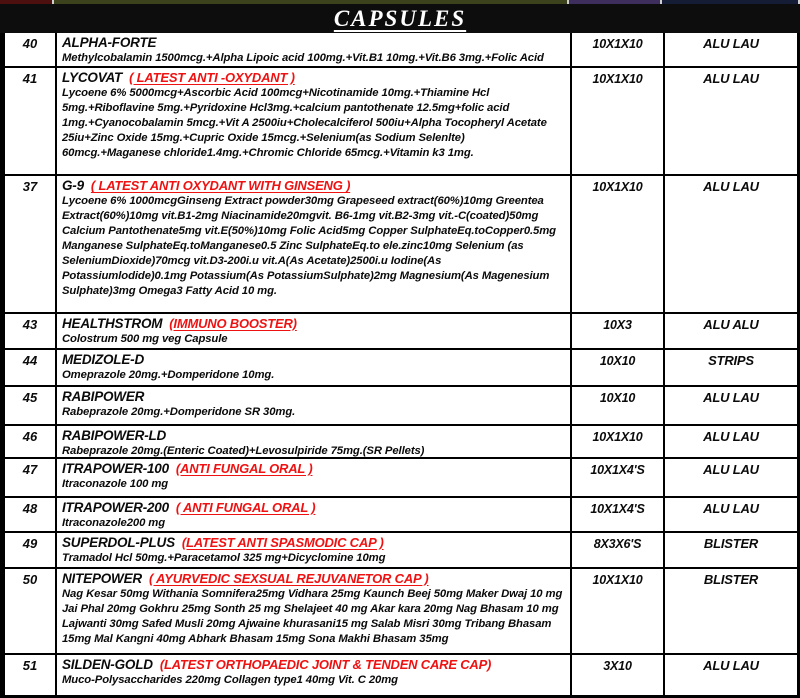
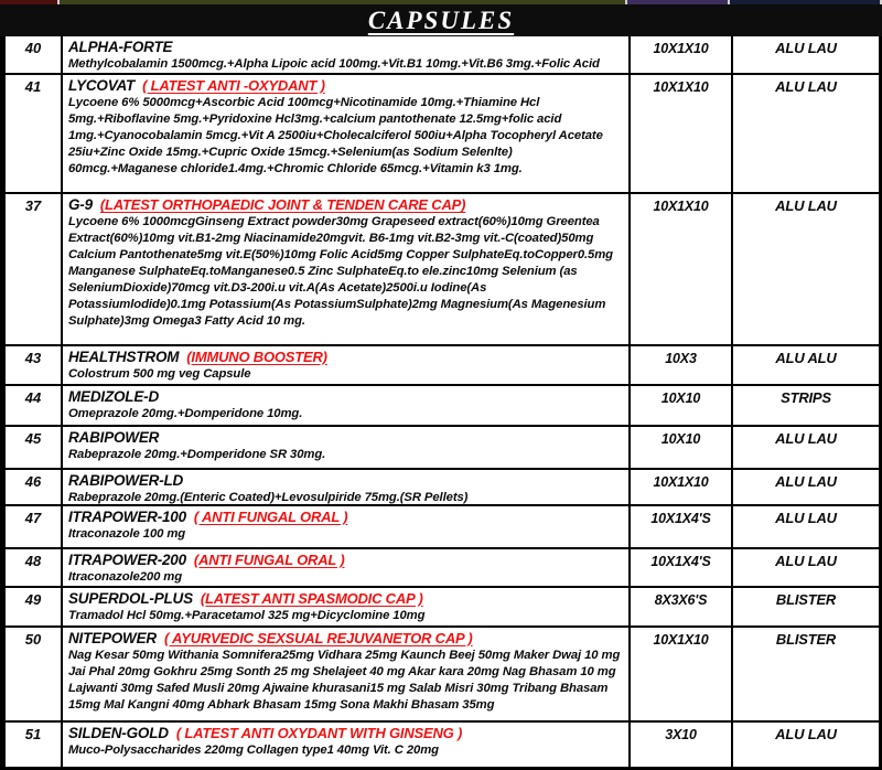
  CAPSULES
  40
  ALPHA-FORTE
  Methylcobalamin 1500mcg.+Alpha Lipoic acid 100mg.+Vit.B1 10mg.+Vit.B6 3mg.+Folic Acid
  10X1X10
  ALU LAU
  41
  LYCOVAT ( LATEST ANTI -OXYDANT )
  Lycoene 6% 5000mcg+Ascorbic Acid 100mcg+Nicotinamide 10mg.+Thiamine Hcl 5mg.+Riboflavine 5mg.+Pyridoxine Hcl3mg.+calcium pantothenate 12.5mg+folic acid 1mg.+Cyanocobalamin 5mcg.+Vit A 2500iu+Cholecalciferol 500iu+Alpha Tocopheryl Acetate 25iu+Zinc Oxide 15mg.+Cupric Oxide 15mcg.+Selenium(as Sodium Selenlte) 60mcg.+Maganese chloride1.4mg.+Chromic Chloride 65mcg.+Vitamin k3 1mg.
  10X1X10
  ALU LAU
  37
- G-9 ( LATEST ANTI OXYDANT WITH GINSENG )
+ G-9 (LATEST ORTHOPAEDIC JOINT & TENDEN CARE CAP)
  Lycoene 6% 1000mcgGinseng Extract powder30mg Grapeseed extract(60%)10mg Greentea Extract(60%)10mg vit.B1-2mg Niacinamide20mgvit. B6-1mg vit.B2-3mg vit.-C(coated)50mg Calcium Pantothenate5mg vit.E(50%)10mg Folic Acid5mg Copper SulphateEq.toCopper0.5mg Manganese SulphateEq.toManganese0.5 Zinc SulphateEq.to ele.zinc10mg Selenium (as SeleniumDioxide)70mcg vit.D3-200i.u vit.A(As Acetate)2500i.u Iodine(As Potassiumlodide)0.1mg Potassium(As PotassiumSulphate)2mg Magnesium(As Magenesium Sulphate)3mg Omega3 Fatty Acid 10 mg.
  10X1X10
  ALU LAU
  43
  HEALTHSTROM (IMMUNO BOOSTER)
  Colostrum 500 mg veg Capsule
  10X3
  ALU ALU
  44
  MEDIZOLE-D
  Omeprazole 20mg.+Domperidone 10mg.
  10X10
  STRIPS
  45
  RABIPOWER
  Rabeprazole 20mg.+Domperidone SR 30mg.
  10X10
  ALU LAU
  46
  RABIPOWER-LD
  Rabeprazole 20mg.(Enteric Coated)+Levosulpiride 75mg.(SR Pellets)
  10X1X10
  ALU LAU
  47
- ITRAPOWER-100 (ANTI FUNGAL ORAL )
+ ITRAPOWER-100 ( ANTI FUNGAL ORAL )
  Itraconazole 100 mg
  10X1X4'S
  ALU LAU
  48
- ITRAPOWER-200 ( ANTI FUNGAL ORAL )
+ ITRAPOWER-200 (ANTI FUNGAL ORAL )
  Itraconazole200 mg
  10X1X4'S
  ALU LAU
  49
  SUPERDOL-PLUS (LATEST ANTI SPASMODIC CAP )
  Tramadol Hcl 50mg.+Paracetamol 325 mg+Dicyclomine 10mg
  8X3X6'S
  BLISTER
  50
  NITEPOWER ( AYURVEDIC SEXSUAL REJUVANETOR CAP )
  Nag Kesar 50mg Withania Somnifera25mg Vidhara 25mg Kaunch Beej 50mg Maker Dwaj 10 mg Jai Phal 20mg Gokhru 25mg Sonth 25 mg Shelajeet 40 mg Akar kara 20mg Nag Bhasam 10 mg Lajwanti 30mg Safed Musli 20mg Ajwaine khurasani15 mg Salab Misri 30mg Tribang Bhasam 15mg Mal Kangni 40mg Abhark Bhasam 15mg Sona Makhi Bhasam 35mg
  10X1X10
  BLISTER
  51
- SILDEN-GOLD (LATEST ORTHOPAEDIC JOINT & TENDEN CARE CAP)
+ SILDEN-GOLD ( LATEST ANTI OXYDANT WITH GINSENG )
  Muco-Polysaccharides 220mg Collagen type1 40mg Vit. C 20mg
  3X10
  ALU LAU
